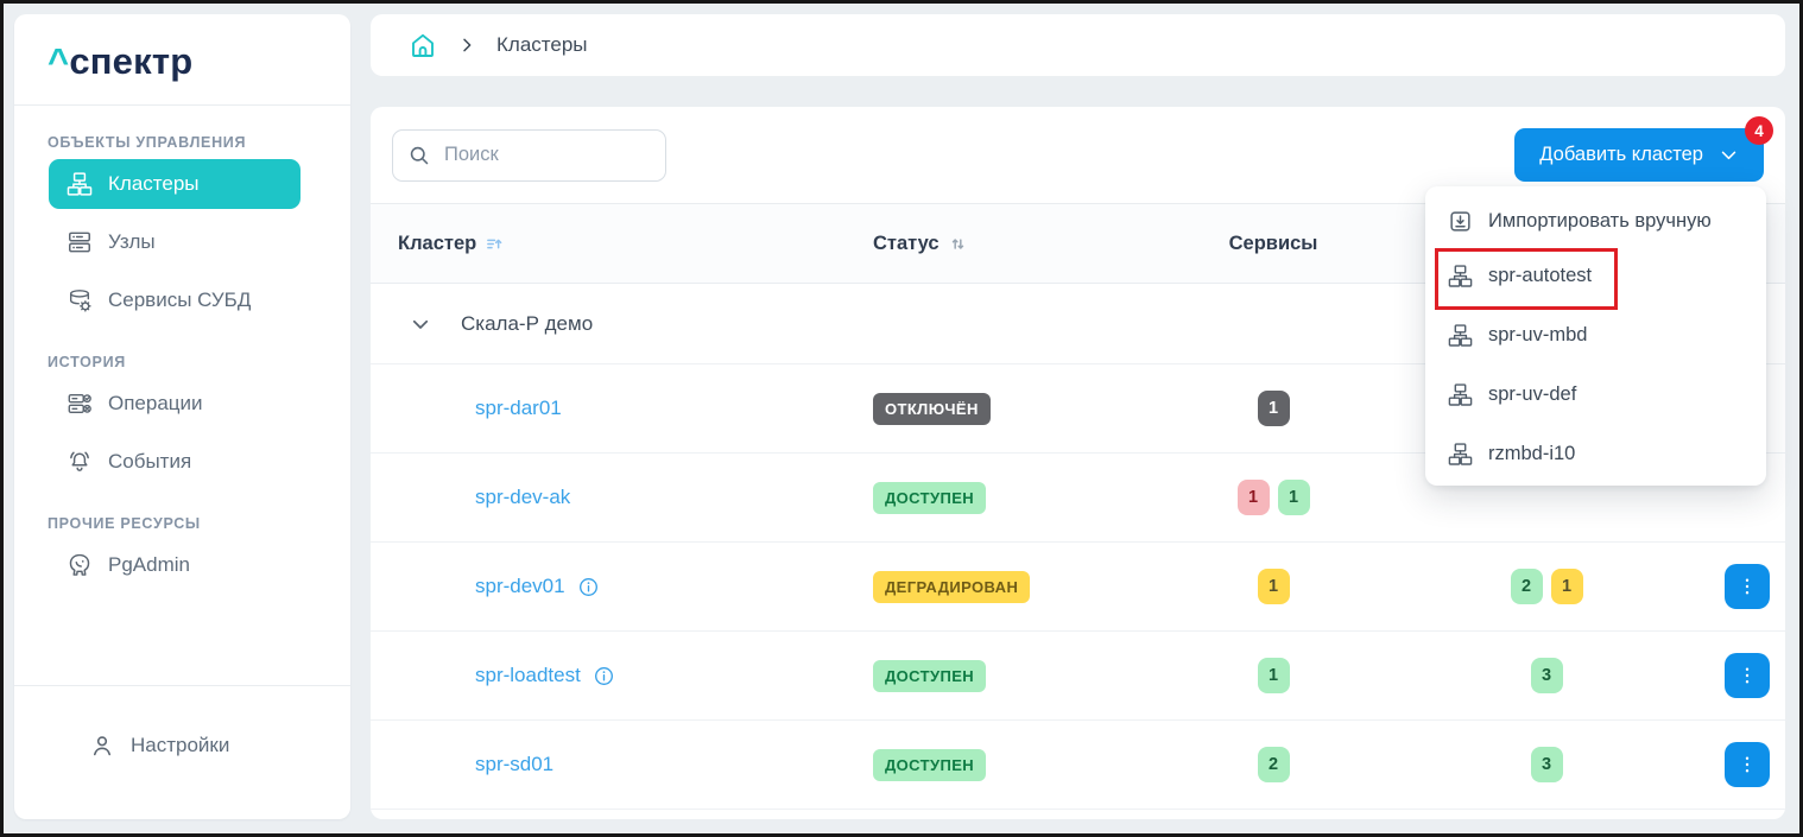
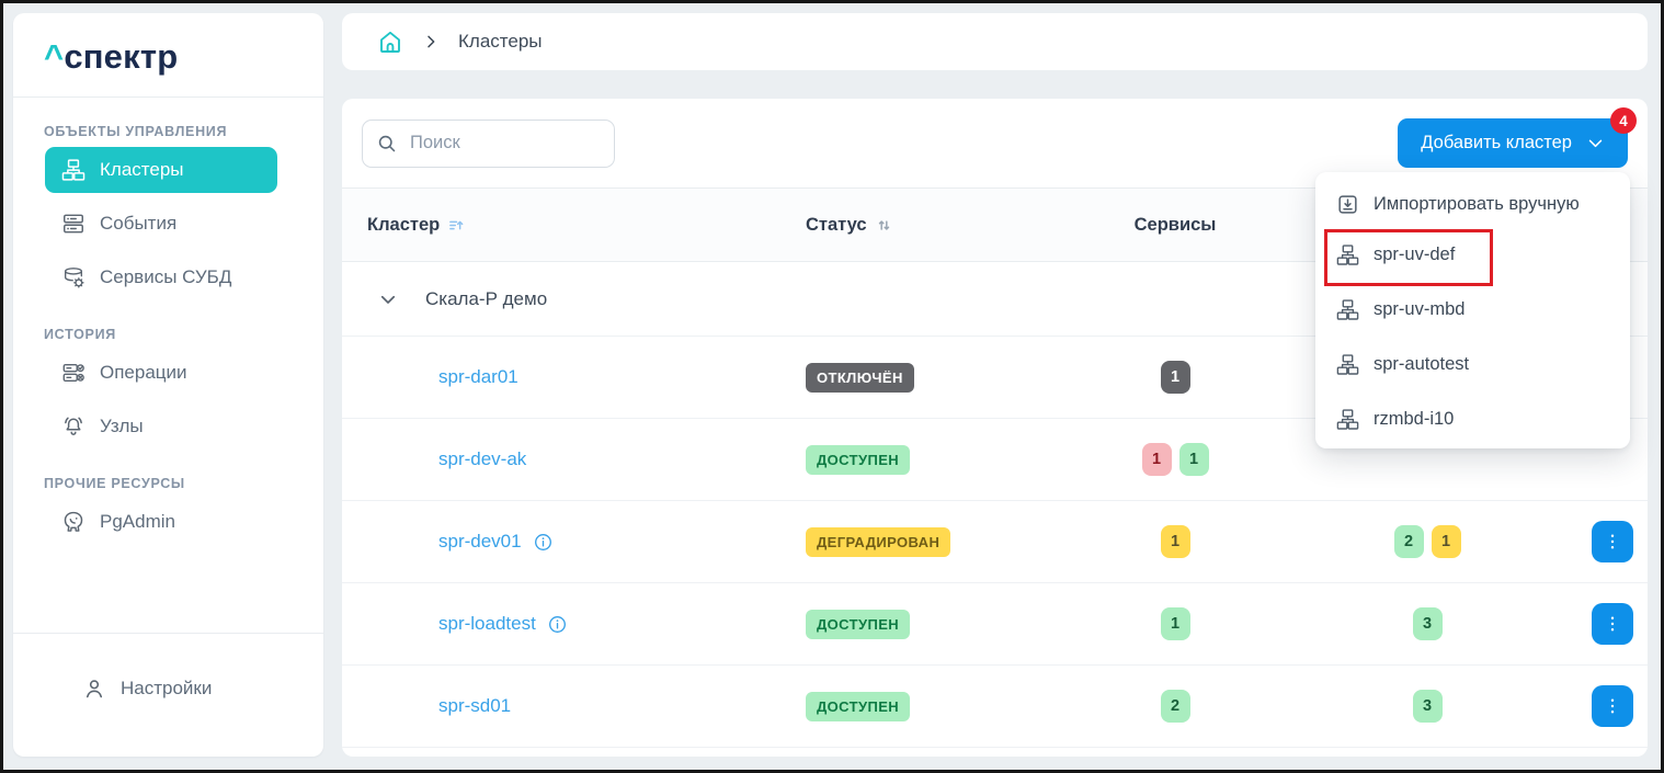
  ^спектр
  ОБЪЕКТЫ УПРАВЛЕНИЯ
  Кластеры
- Узлы
+ События
  Сервисы СУБД
  ИСТОРИЯ
  Операции
- События
+ Узлы
  ПРОЧИЕ РЕСУРСЫ
  PgAdmin
  Настройки
  Кластеры
  Поиск
  Добавить кластер
  4
  Кластер
  Статус
  Сервисы
  Скала-Р демо
  spr-dar01
  ОТКЛЮЧЁН
  1
  spr-dev-ak
  ДОСТУПЕН
  1
  1
  spr-dev01
  ДЕГРАДИРОВАН
  1
  2
  1
  spr-loadtest
  ДОСТУПЕН
  1
  3
  spr-sd01
  ДОСТУПЕН
  2
  3
  Импортировать вручную
- spr-autotest
+ spr-uv-def
  spr-uv-mbd
- spr-uv-def
+ spr-autotest
  rzmbd-i10
